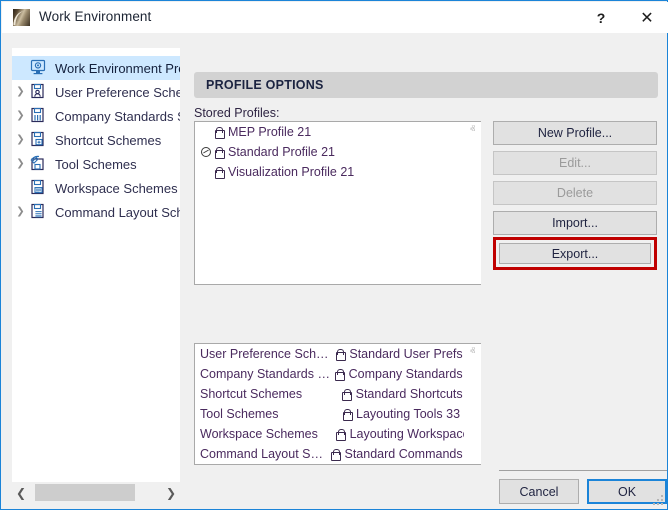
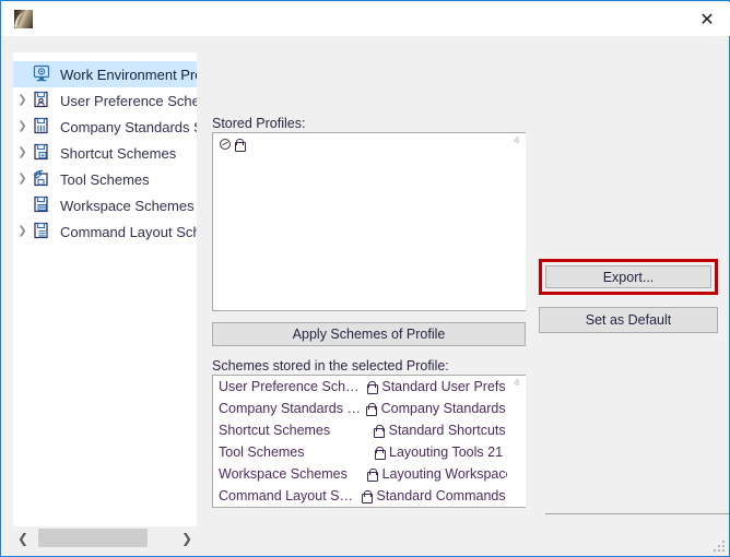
- Work Environment
- ?
  ✕
  Work Environment Pr
  ❯
  User Preference Sche
  ❯
  Company Standards
  ❯
  Shortcut Schemes
  ❯
  Tool Schemes
  Workspace Schemes
  ❯
  Command Layout Sc
  ❮
  ❯
- PROFILE OPTIONS
  Stored Profiles:
- MEP Profile 21
- Standard Profile 21
- Visualization Profile 21
  ⱏ
- New Profile...
- Edit...
- Delete
- Import...
  Export...
+ Set as Default
+ Apply Schemes of Profile
+ Schemes stored in the selected Profile:
  User Preference Sche...
  Standard User Prefs
  Company Standards S..
  Company Standards
  Shortcut Schemes
  Standard Shortcuts
  Tool Schemes
- Layouting Tools 33
+ Layouting Tools 21
  Workspace Schemes
  Layouting Workspac
  Command Layout Sch.
  Standard Commands
  ⱏ
- Cancel
- OK
